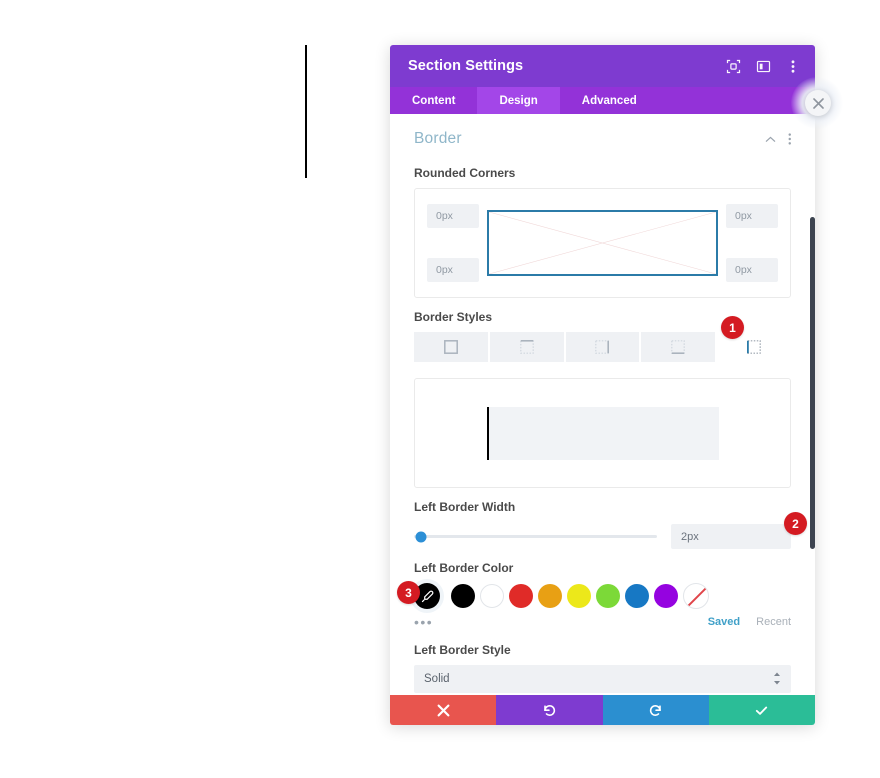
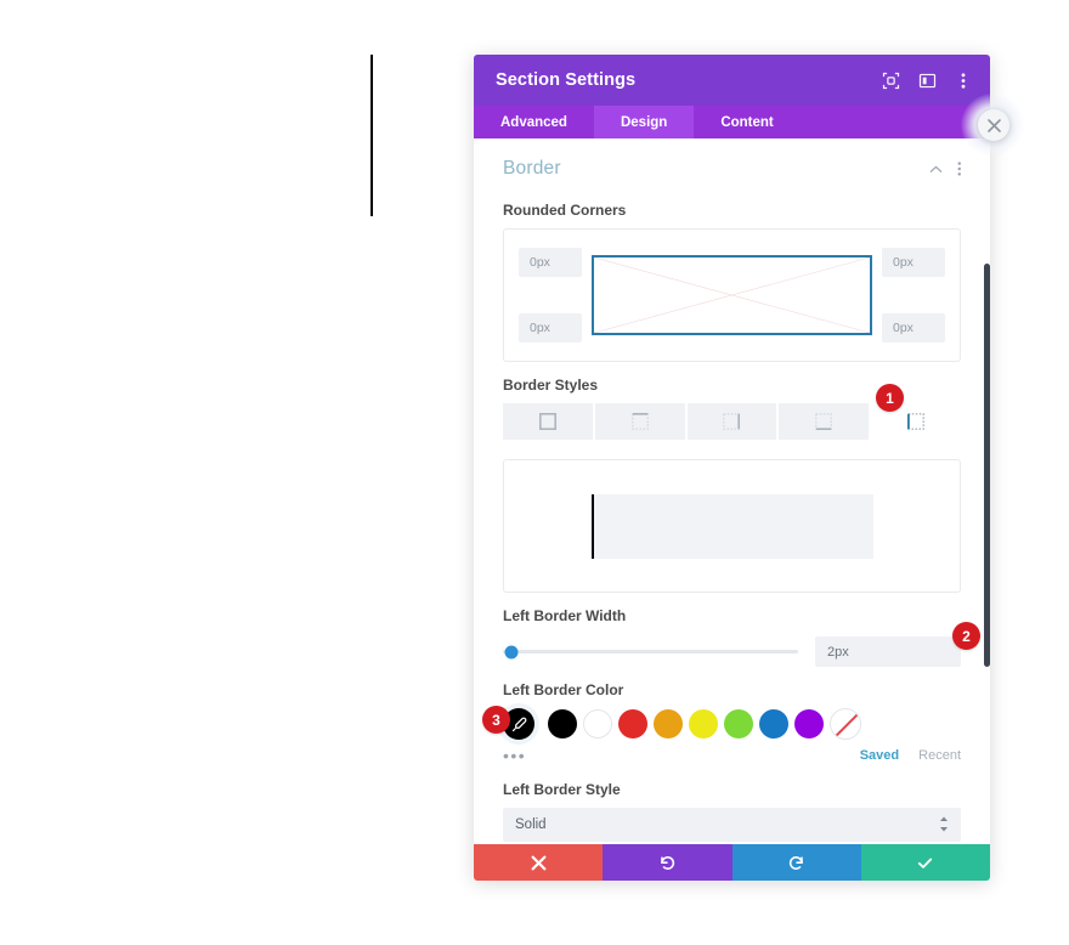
  Section Settings
- Content
+ Advanced
  Design
- Advanced
+ Content
  Border
  Rounded Corners
  0px
  0px
  0px
  0px
  Border Styles
  Left Border Width
  2px
  Left Border Color
  •••
  Saved
  Recent
  Left Border Style
  Solid
  1
  2
  3
